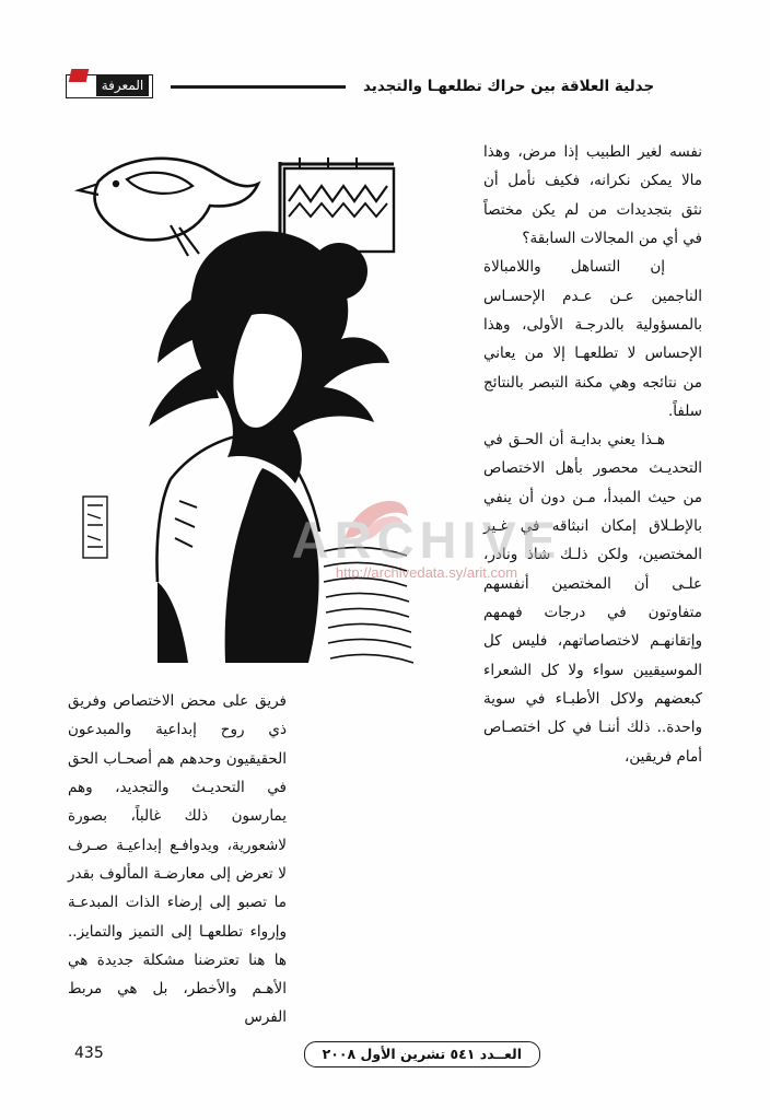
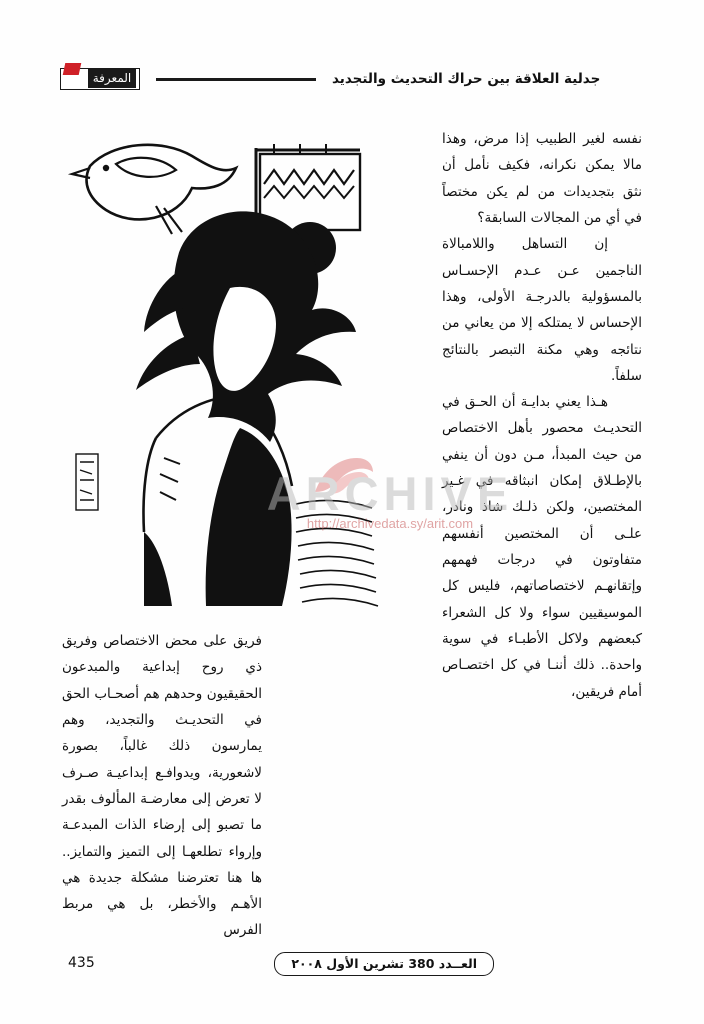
  المعرفة
- جدلية العلاقة بين حراك تطلعهـا والتجديد
+ جدلية العلاقة بين حراك التحديث والتجديد
  نفسه لغير الطبيب إذا مرض، وهذا مالا يمكن نكرانه، فكيف نأمل أن نثق بتجديدات من لم يكن مختصاً في أي من المجالات السابقة؟
- إن التساهل واللامبالاة الناجمين عـن عـدم الإحسـاس بالمسؤولية بالدرجـة الأولى، وهذا الإحساس لا تطلعهـا إلا من يعاني من نتائجه وهي مكنة التبصر بالنتائج سلفاً.
+ إن التساهل واللامبالاة الناجمين عـن عـدم الإحسـاس بالمسؤولية بالدرجـة الأولى، وهذا الإحساس لا يمتلكه إلا من يعاني من نتائجه وهي مكنة التبصر بالنتائج سلفاً.
  هـذا يعني بدايـة أن الحـق في التحديـث محصور بأهل الاختصاص من حيث المبدأ، مـن دون أن ينفي بالإطـلاق إمكان انبثاقه في غـير المختصين، ولكن ذلـك شاذ ونادر، علـى أن المختصين أنفسهم متفاوتون في درجات فهمهم وإتقانهـم لاختصاصاتهم، فليس كل الموسيقيين سواء ولا كل الشعراء كبعضهم ولاكل الأطبـاء في سوية واحدة.. ذلك أننـا في كل اختصـاص أمام فريقين،
  فريق على محض الاختصاص وفريق ذي روح إبداعية والمبدعون الحقيقيون وحدهم هم أصحـاب الحق في التحديـث والتجديد، وهم يمارسون ذلك غالباً، بصورة لاشعورية، ويدوافـع إبداعيـة صـرف لا تعرض إلى معارضـة المألوف بقدر ما تصبو إلى إرضاء الذات المبدعـة وإرواء تطلعهـا إلى التميز والتمايز.. ها هنا تعترضنا مشكلة جديدة هي الأهـم والأخطر، بل هي مربط الفرس
  ARCHIVE
  http://archivedata.sy/arit.com
  435
- العــدد ٥٤١ تشرين الأول ٢٠٠٨
+ العــدد 380 تشرين الأول ٢٠٠٨
